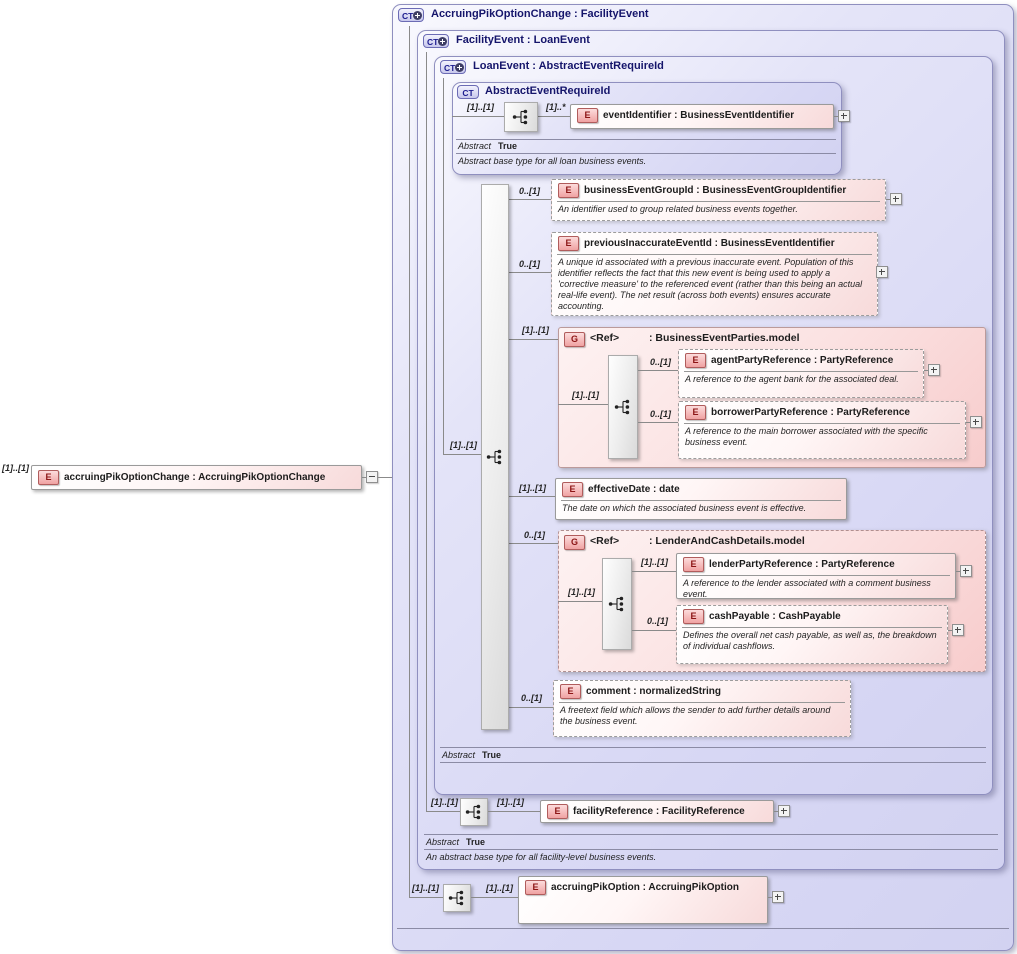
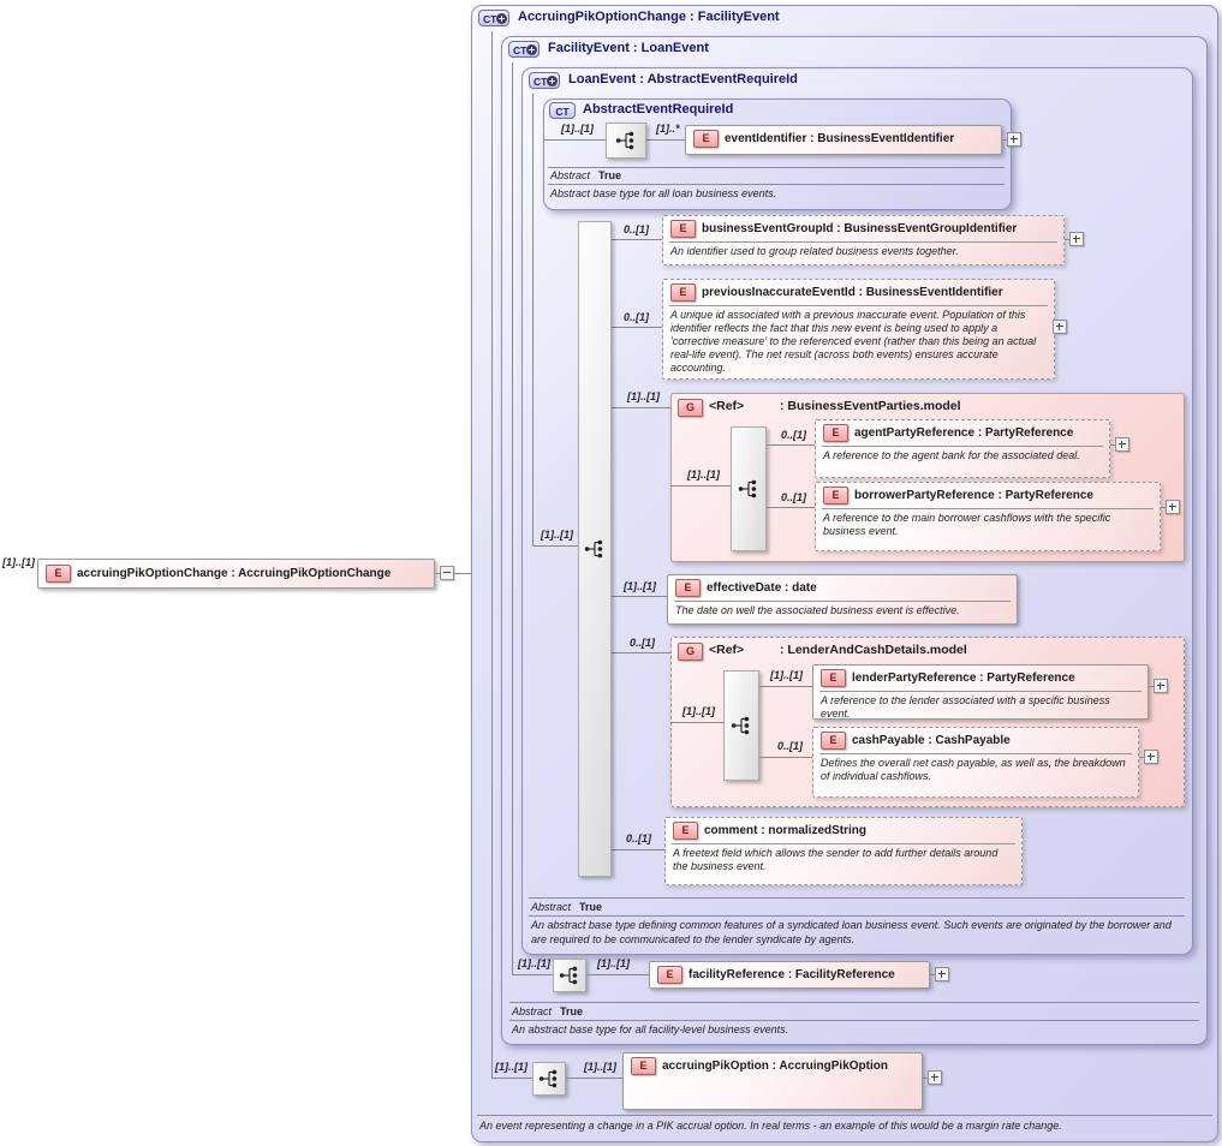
  CT
  AccruingPikOptionChange : FacilityEvent
  CT
  FacilityEvent : LoanEvent
  CT
  LoanEvent : AbstractEventRequireId
  CT
  AbstractEventRequireId
  [1]..[1]
  [1]..*
  E
  eventIdentifier : BusinessEventIdentifier
  Abstract
  True
  Abstract base type for all loan business events.
  [1]..[1]
  0..[1]
  E
  businessEventGroupId : BusinessEventGroupIdentifier
  An identifier used to group related business events together.
  0..[1]
  E
  previousInaccurateEventId : BusinessEventIdentifier
  A unique id associated with a previous inaccurate event. Population of this identifier reflects the fact that this new event is being used to apply a 'corrective measure' to the referenced event (rather than this being an actual real-life event). The net result (across both events) ensures accurate accounting.
  [1]..[1]
  G
  <Ref>
  : BusinessEventParties.model
  [1]..[1]
  0..[1]
  E
  agentPartyReference : PartyReference
  A reference to the agent bank for the associated deal.
  0..[1]
  E
  borrowerPartyReference : PartyReference
- A reference to the main borrower associated with the specific business event.
+ A reference to the main borrower cashflows with the specific business event.
  [1]..[1]
  E
  effectiveDate : date
- The date on which the associated business event is effective.
+ The date on well the associated business event is effective.
  0..[1]
  G
  <Ref>
  : LenderAndCashDetails.model
  [1]..[1]
  [1]..[1]
  E
  lenderPartyReference : PartyReference
- A reference to the lender associated with a comment business event.
+ A reference to the lender associated with a specific business event.
  0..[1]
  E
  cashPayable : CashPayable
  Defines the overall net cash payable, as well as, the breakdown of individual cashflows.
  0..[1]
  E
  comment : normalizedString
  A freetext field which allows the sender to add further details around the business event.
  Abstract
  True
+ An abstract base type defining common features of a syndicated loan business event. Such events are originated by the borrower and are required to be communicated to the lender syndicate by agents.
  [1]..[1]
  [1]..[1]
  E
  facilityReference : FacilityReference
  Abstract
  True
  An abstract base type for all facility-level business events.
  [1]..[1]
  [1]..[1]
  E
  accruingPikOption : AccruingPikOption
+ An event representing a change in a PIK accrual option. In real terms - an example of this would be a margin rate change.
  [1]..[1]
  E
  accruingPikOptionChange : AccruingPikOptionChange
